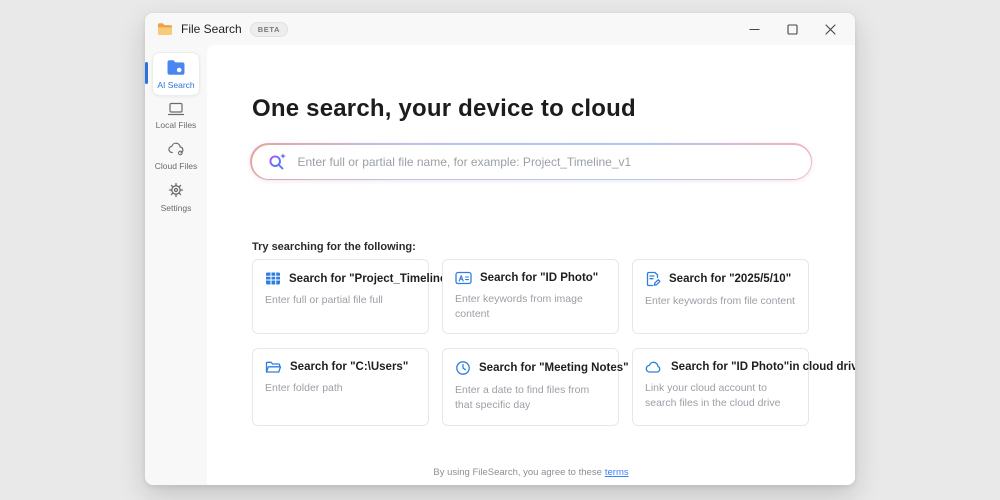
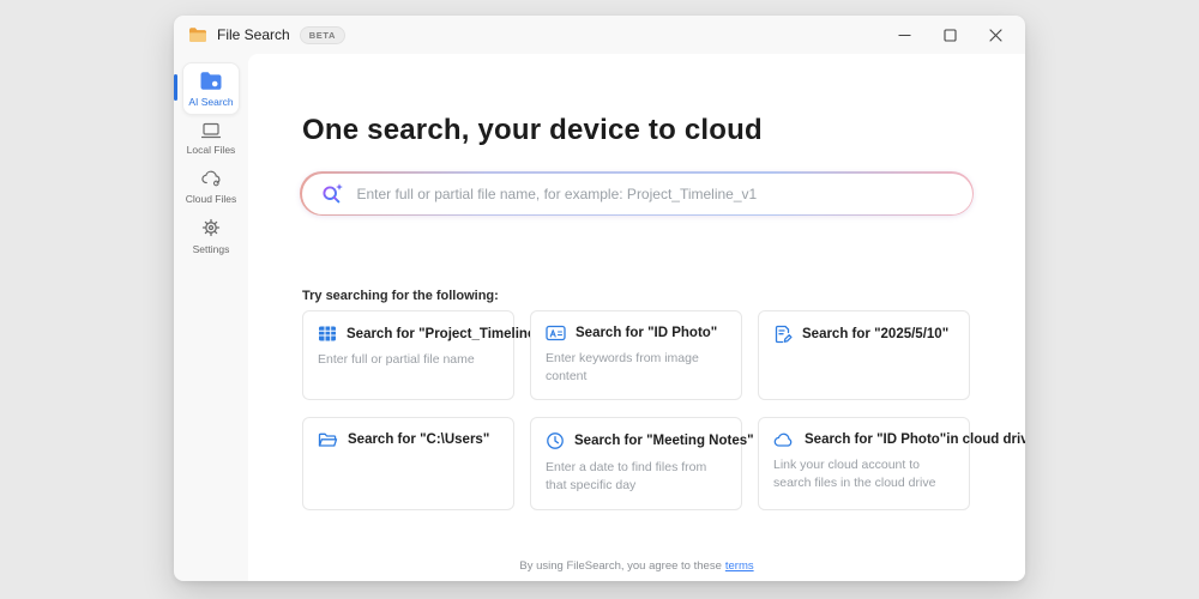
  File Search
  BETA
  AI Search
  Local Files
  Cloud Files
  Settings
  One search, your device to cloud
  Enter full or partial file name, for example: Project_Timeline_v1
  Try searching for the following:
  Search for "Project_Timelin
- Enter full or partial file full
+ Enter full or partial file name
  Search for "ID Photo"
  Enter keywords from image content
  Search for "2025/5/10"
- Enter keywords from file content
  Search for "C:\Users"
- Enter folder path
  Search for "Meeting Notes"
  Enter a date to find files from that specific day
  Search for "ID Photo"in cloud driv
  Link your cloud account to search files in the cloud drive
  By using FileSearch, you agree to these terms
